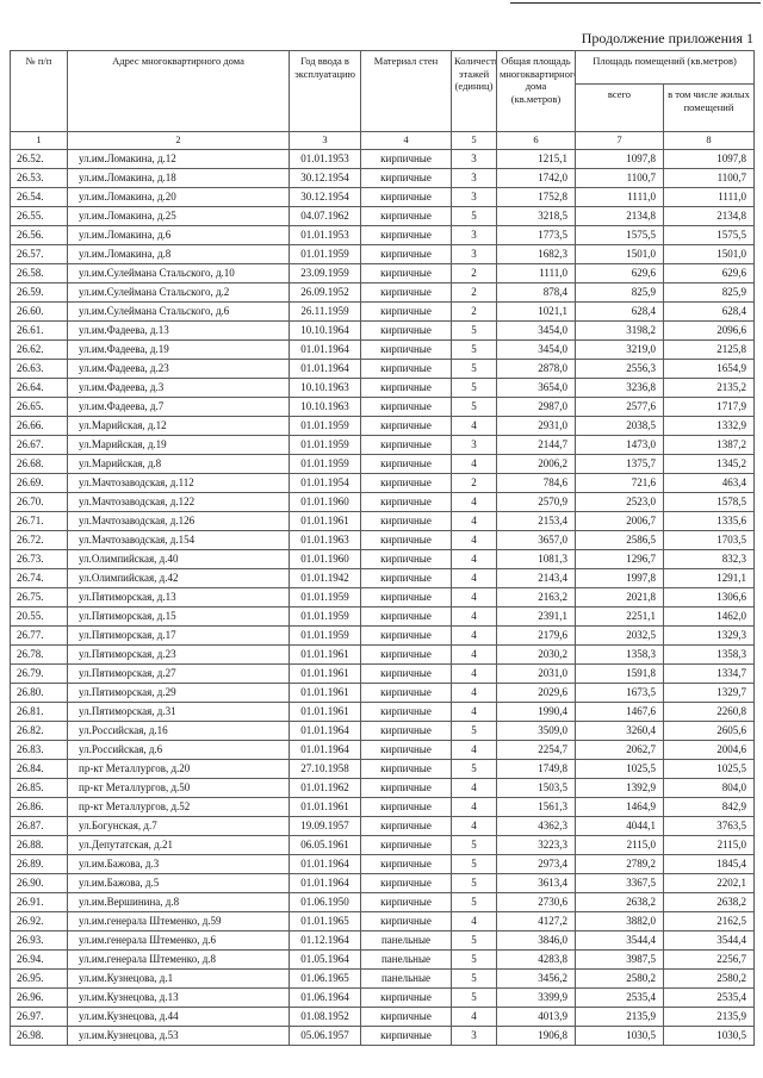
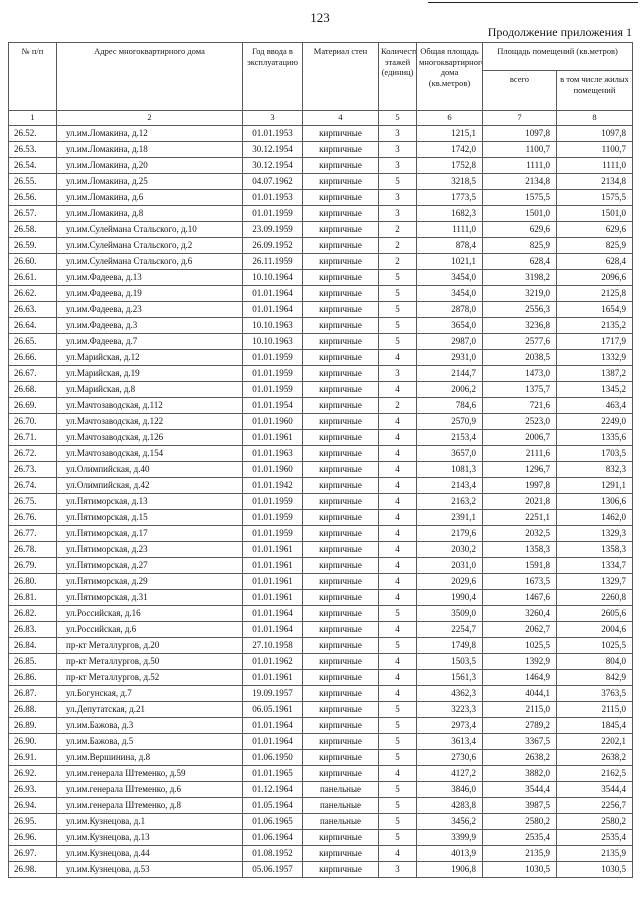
+ 123
  Продолжение приложения 1
  № п/п	Адрес многоквартирного дома	Год ввода в эксплуатацию	Материал стен	Количест этажей (единиц)	Общая площадь многоквартирног дома (кв.метров)	Площадь помещений (кв.метров)
  всего	в том числе жилых помещений
  1	2	3	4	5	6	7	8
  26.52.	ул.им.Ломакина, д.12	01.01.1953	кирпичные	3	1215,1	1097,8	1097,8
  26.53.	ул.им.Ломакина, д.18	30.12.1954	кирпичные	3	1742,0	1100,7	1100,7
  26.54.	ул.им.Ломакина, д.20	30.12.1954	кирпичные	3	1752,8	1111,0	1111,0
  26.55.	ул.им.Ломакина, д.25	04.07.1962	кирпичные	5	3218,5	2134,8	2134,8
  26.56.	ул.им.Ломакина, д.6	01.01.1953	кирпичные	3	1773,5	1575,5	1575,5
  26.57.	ул.им.Ломакина, д.8	01.01.1959	кирпичные	3	1682,3	1501,0	1501,0
  26.58.	ул.им.Сулеймана Стальского, д.10	23.09.1959	кирпичные	2	1111,0	629,6	629,6
  26.59.	ул.им.Сулеймана Стальского, д.2	26.09.1952	кирпичные	2	878,4	825,9	825,9
  26.60.	ул.им.Сулеймана Стальского, д.6	26.11.1959	кирпичные	2	1021,1	628,4	628,4
  26.61.	ул.им.Фадеева, д.13	10.10.1964	кирпичные	5	3454,0	3198,2	2096,6
  26.62.	ул.им.Фадеева, д.19	01.01.1964	кирпичные	5	3454,0	3219,0	2125,8
  26.63.	ул.им.Фадеева, д.23	01.01.1964	кирпичные	5	2878,0	2556,3	1654,9
  26.64.	ул.им.Фадеева, д.3	10.10.1963	кирпичные	5	3654,0	3236,8	2135,2
  26.65.	ул.им.Фадеева, д.7	10.10.1963	кирпичные	5	2987,0	2577,6	1717,9
  26.66.	ул.Марийская, д.12	01.01.1959	кирпичные	4	2931,0	2038,5	1332,9
  26.67.	ул.Марийская, д.19	01.01.1959	кирпичные	3	2144,7	1473,0	1387,2
  26.68.	ул.Марийская, д.8	01.01.1959	кирпичные	4	2006,2	1375,7	1345,2
  26.69.	ул.Мачтозаводская, д.112	01.01.1954	кирпичные	2	784,6	721,6	463,4
- 26.70.	ул.Мачтозаводская, д.122	01.01.1960	кирпичные	4	2570,9	2523,0	1578,5
+ 26.70.	ул.Мачтозаводская, д.122	01.01.1960	кирпичные	4	2570,9	2523,0	2249,0
  26.71.	ул.Мачтозаводская, д.126	01.01.1961	кирпичные	4	2153,4	2006,7	1335,6
- 26.72.	ул.Мачтозаводская, д.154	01.01.1963	кирпичные	4	3657,0	2586,5	1703,5
+ 26.72.	ул.Мачтозаводская, д.154	01.01.1963	кирпичные	4	3657,0	2111,6	1703,5
  26.73.	ул.Олимпийская, д.40	01.01.1960	кирпичные	4	1081,3	1296,7	832,3
  26.74.	ул.Олимпийская, д.42	01.01.1942	кирпичные	4	2143,4	1997,8	1291,1
  26.75.	ул.Пятиморская, д.13	01.01.1959	кирпичные	4	2163,2	2021,8	1306,6
- 20.55.	ул.Пятиморская, д.15	01.01.1959	кирпичные	4	2391,1	2251,1	1462,0
+ 26.76.	ул.Пятиморская, д.15	01.01.1959	кирпичные	4	2391,1	2251,1	1462,0
  26.77.	ул.Пятиморская, д.17	01.01.1959	кирпичные	4	2179,6	2032,5	1329,3
  26.78.	ул.Пятиморская, д.23	01.01.1961	кирпичные	4	2030,2	1358,3	1358,3
  26.79.	ул.Пятиморская, д.27	01.01.1961	кирпичные	4	2031,0	1591,8	1334,7
  26.80.	ул.Пятиморская, д.29	01.01.1961	кирпичные	4	2029,6	1673,5	1329,7
  26.81.	ул.Пятиморская, д.31	01.01.1961	кирпичные	4	1990,4	1467,6	2260,8
  26.82.	ул.Российская, д.16	01.01.1964	кирпичные	5	3509,0	3260,4	2605,6
  26.83.	ул.Российская, д.6	01.01.1964	кирпичные	4	2254,7	2062,7	2004,6
  26.84.	пр-кт Металлургов, д.20	27.10.1958	кирпичные	5	1749,8	1025,5	1025,5
  26.85.	пр-кт Металлургов, д.50	01.01.1962	кирпичные	4	1503,5	1392,9	804,0
  26.86.	пр-кт Металлургов, д.52	01.01.1961	кирпичные	4	1561,3	1464,9	842,9
  26.87.	ул.Богунская, д.7	19.09.1957	кирпичные	4	4362,3	4044,1	3763,5
  26.88.	ул.Депутатская, д.21	06.05.1961	кирпичные	5	3223,3	2115,0	2115,0
  26.89.	ул.им.Бажова, д.3	01.01.1964	кирпичные	5	2973,4	2789,2	1845,4
  26.90.	ул.им.Бажова, д.5	01.01.1964	кирпичные	5	3613,4	3367,5	2202,1
  26.91.	ул.им.Вершинина, д.8	01.06.1950	кирпичные	5	2730,6	2638,2	2638,2
  26.92.	ул.им.генерала Штеменко, д.59	01.01.1965	кирпичные	4	4127,2	3882,0	2162,5
  26.93.	ул.им.генерала Штеменко, д.6	01.12.1964	панельные	5	3846,0	3544,4	3544,4
  26.94.	ул.им.генерала Штеменко, д.8	01.05.1964	панельные	5	4283,8	3987,5	2256,7
  26.95.	ул.им.Кузнецова, д.1	01.06.1965	панельные	5	3456,2	2580,2	2580,2
  26.96.	ул.им.Кузнецова, д.13	01.06.1964	кирпичные	5	3399,9	2535,4	2535,4
  26.97.	ул.им.Кузнецова, д.44	01.08.1952	кирпичные	4	4013,9	2135,9	2135,9
  26.98.	ул.им.Кузнецова, д.53	05.06.1957	кирпичные	3	1906,8	1030,5	1030,5
